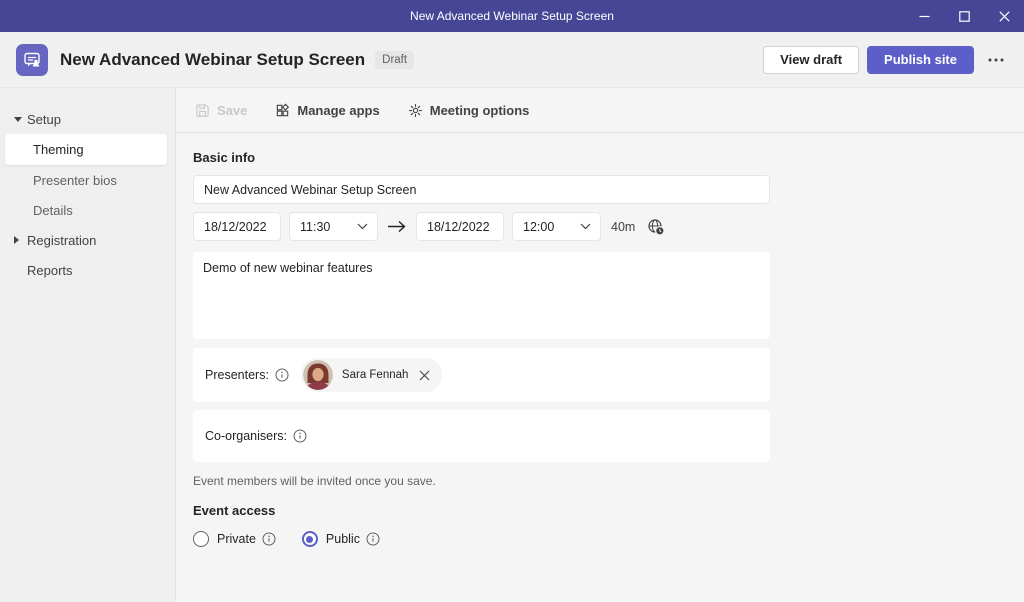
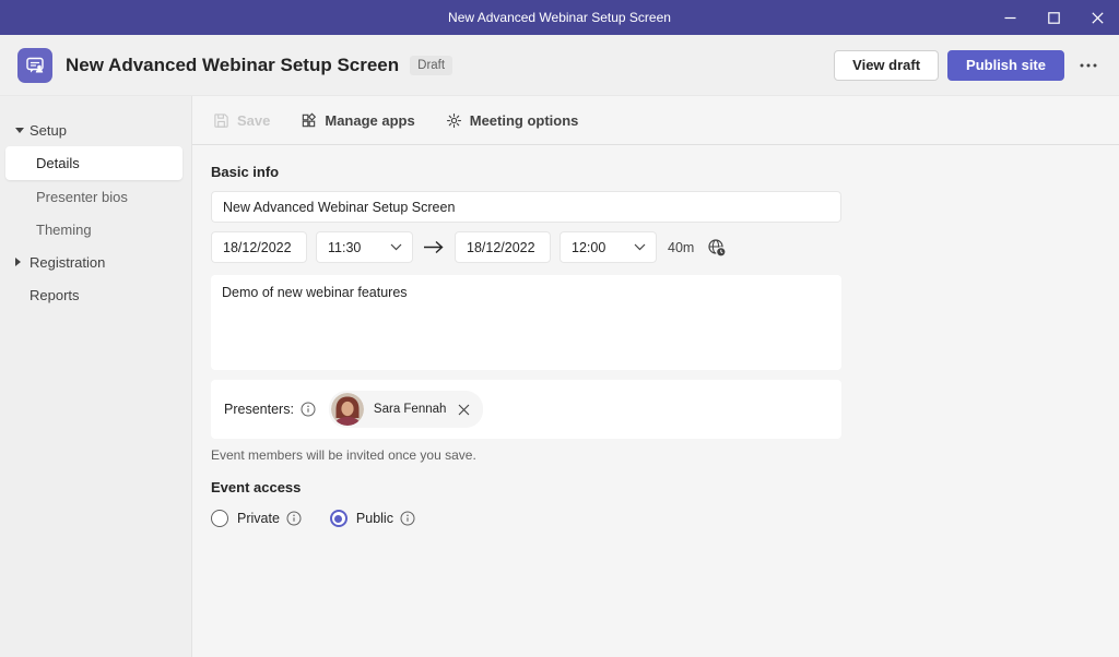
  New Advanced Webinar Setup Screen
  New Advanced Webinar Setup Screen
  Draft
  View draft
  Publish site
  Setup
- Theming
+ Details
  Presenter bios
- Details
+ Theming
  Registration
  Reports
  Save
  Manage apps
  Meeting options
  Basic info
  New Advanced Webinar Setup Screen
  18/12/2022
  11:30
  18/12/2022
  12:00
  40m
  Demo of new webinar features
  Presenters:
  Sara Fennah
- Co-organisers:
  Event members will be invited once you save.
  Event access
  Private
  Public
